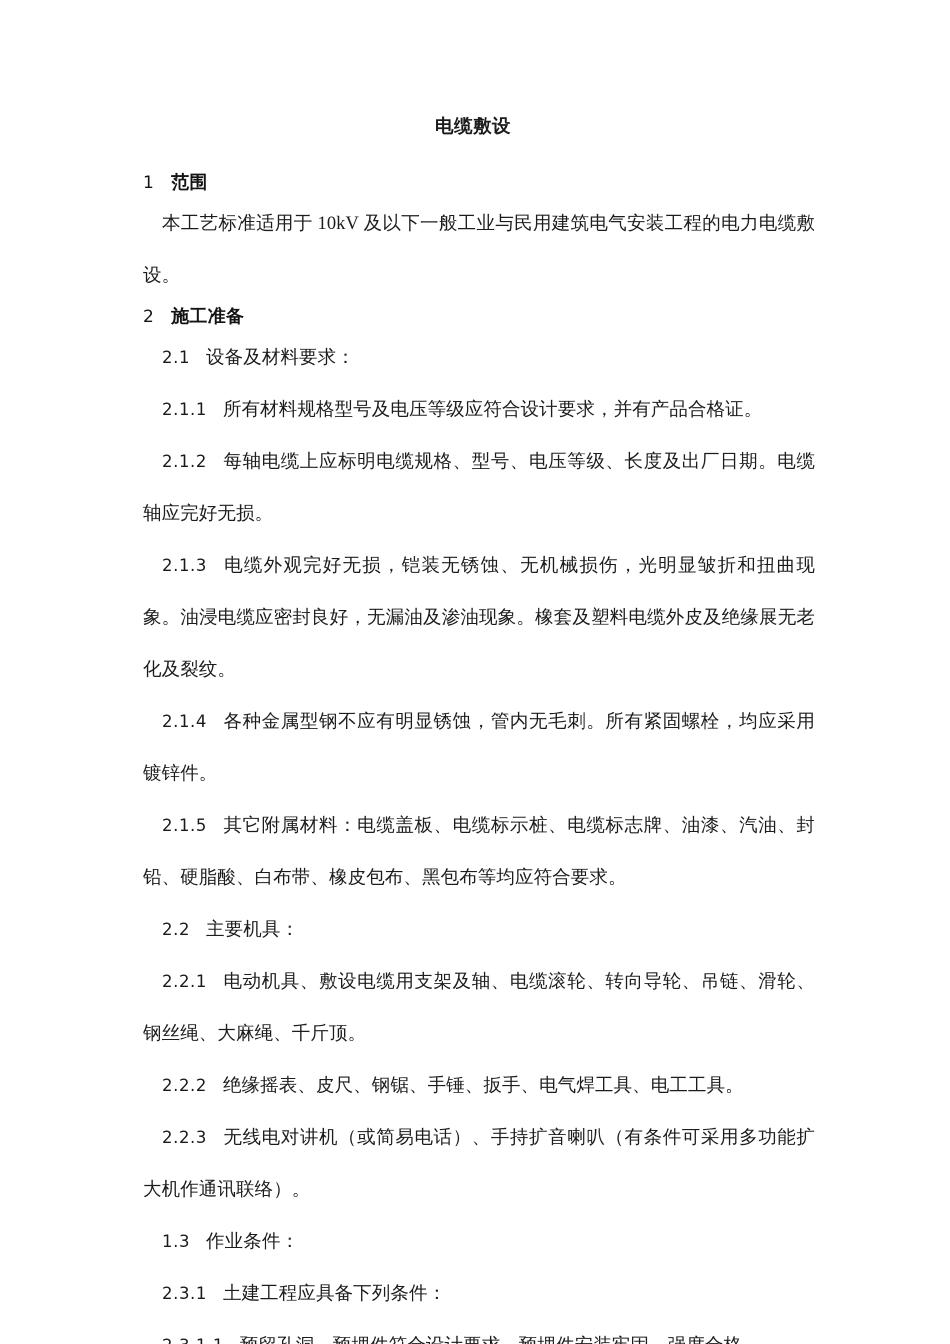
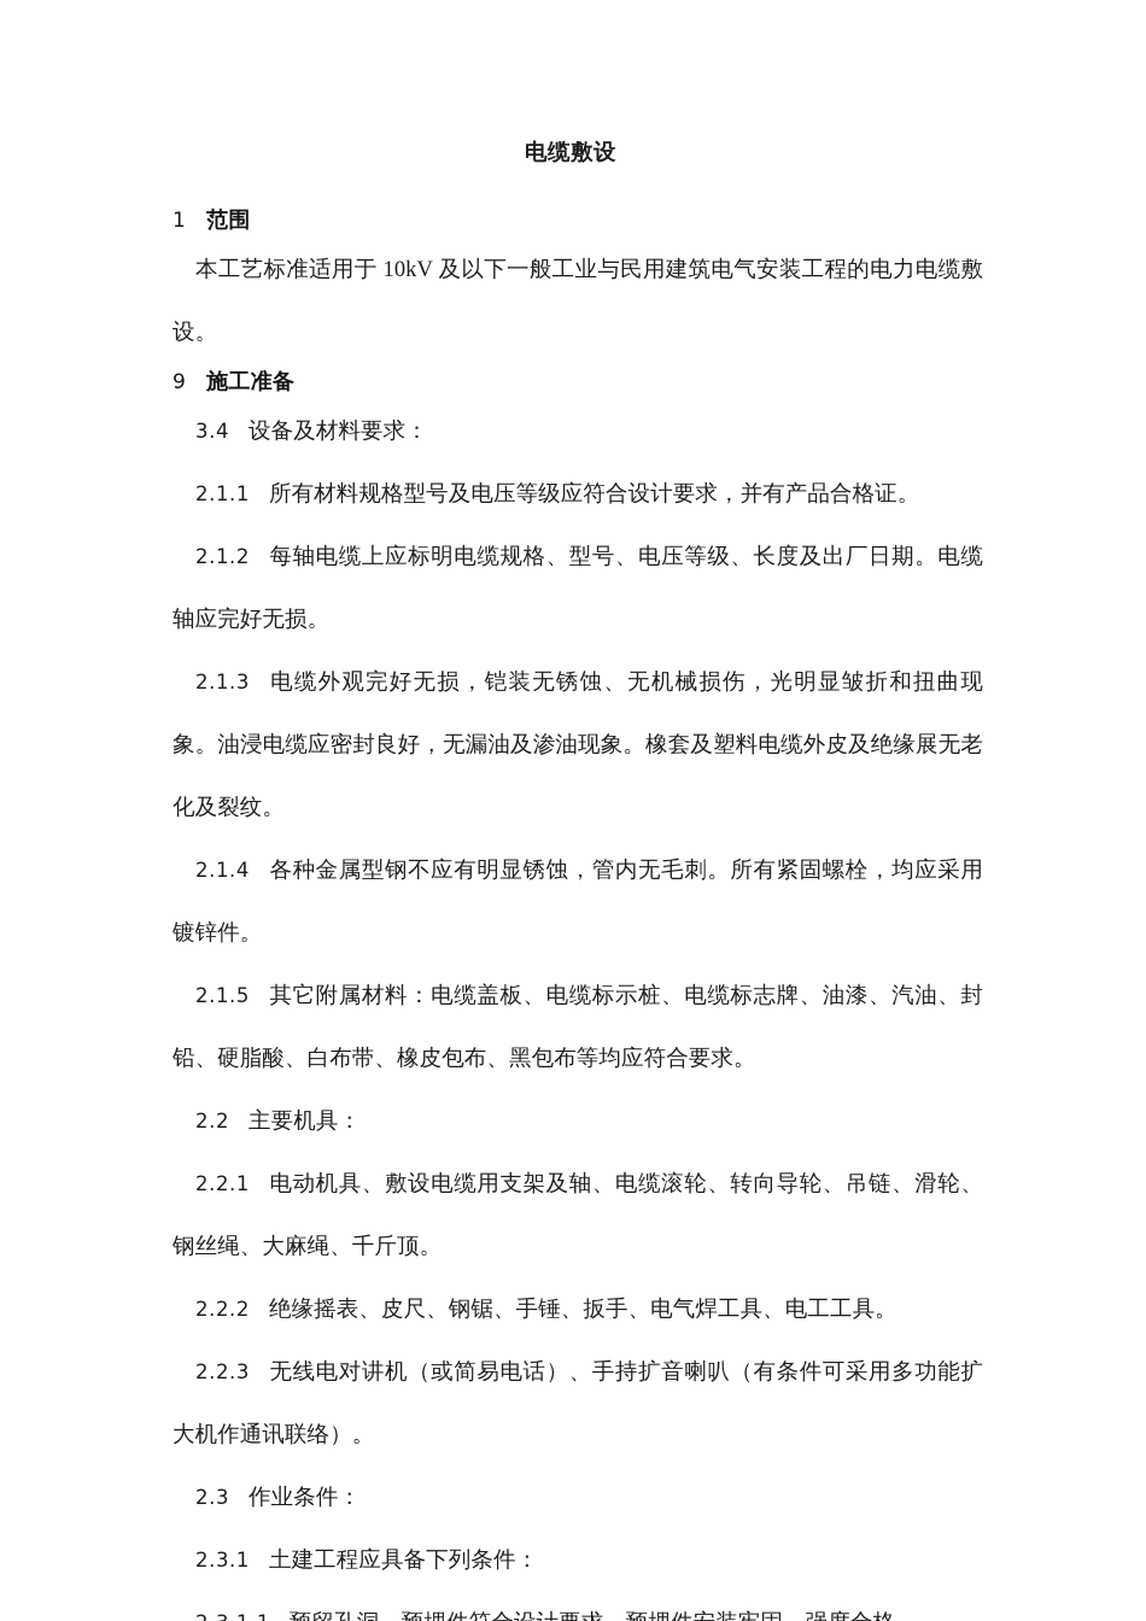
  电缆敷设
  1 范围
  本工艺标准适用于 10kV 及以下一般工业与民用建筑电气安装工程的电力电缆敷设。
- 2 施工准备
+ 9 施工准备
- 2.1 设备及材料要求：
+ 3.4 设备及材料要求：
  2.1.1 所有材料规格型号及电压等级应符合设计要求，并有产品合格证。
  2.1.2 每轴电缆上应标明电缆规格、型号、电压等级、长度及出厂日期。电缆轴应完好无损。
  2.1.3 电缆外观完好无损，铠装无锈蚀、无机械损伤，光明显皱折和扭曲现象。油浸电缆应密封良好，无漏油及渗油现象。橡套及塑料电缆外皮及绝缘展无老化及裂纹。
  2.1.4 各种金属型钢不应有明显锈蚀，管内无毛刺。所有紧固螺栓，均应采用镀锌件。
  2.1.5 其它附属材料：电缆盖板、电缆标示桩、电缆标志牌、油漆、汽油、封铅、硬脂酸、白布带、橡皮包布、黑包布等均应符合要求。
  2.2 主要机具：
  2.2.1 电动机具、敷设电缆用支架及轴、电缆滚轮、转向导轮、吊链、滑轮、钢丝绳、大麻绳、千斤顶。
  2.2.2 绝缘摇表、皮尺、钢锯、手锤、扳手、电气焊工具、电工工具。
  2.2.3 无线电对讲机（或简易电话）、手持扩音喇叭（有条件可采用多功能扩大机作通讯联络）。
- 1.3 作业条件：
+ 2.3 作业条件：
  2.3.1 土建工程应具备下列条件：
